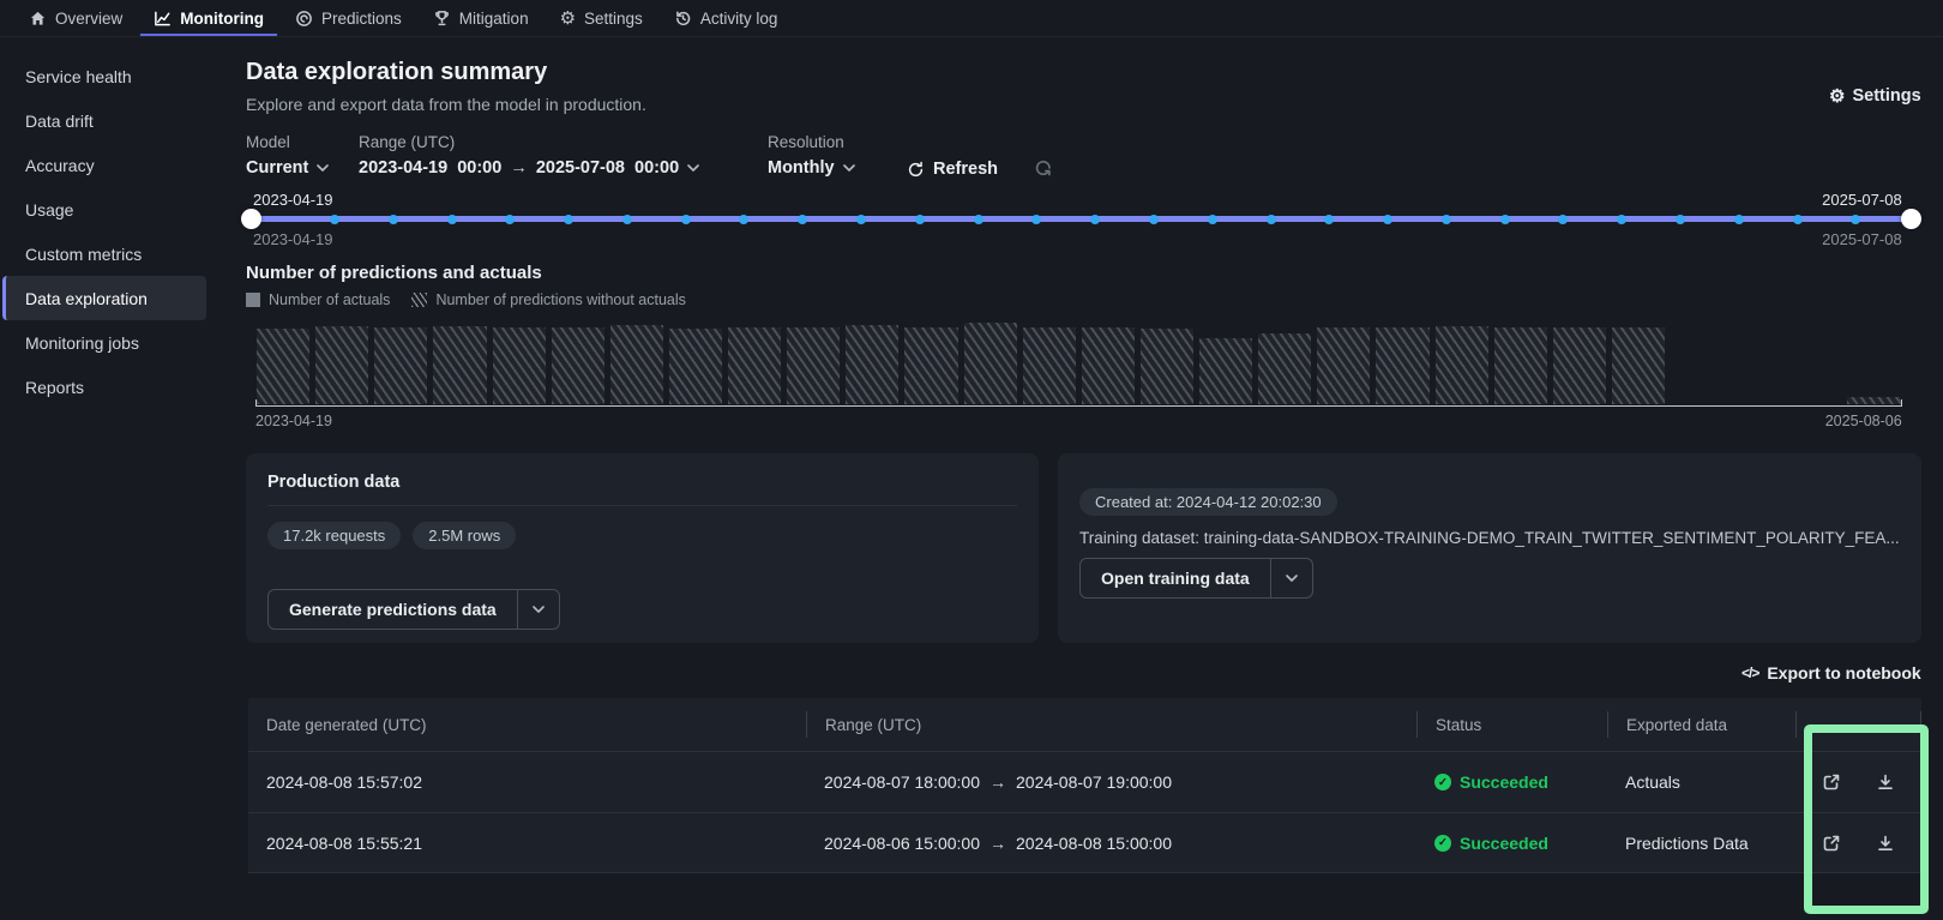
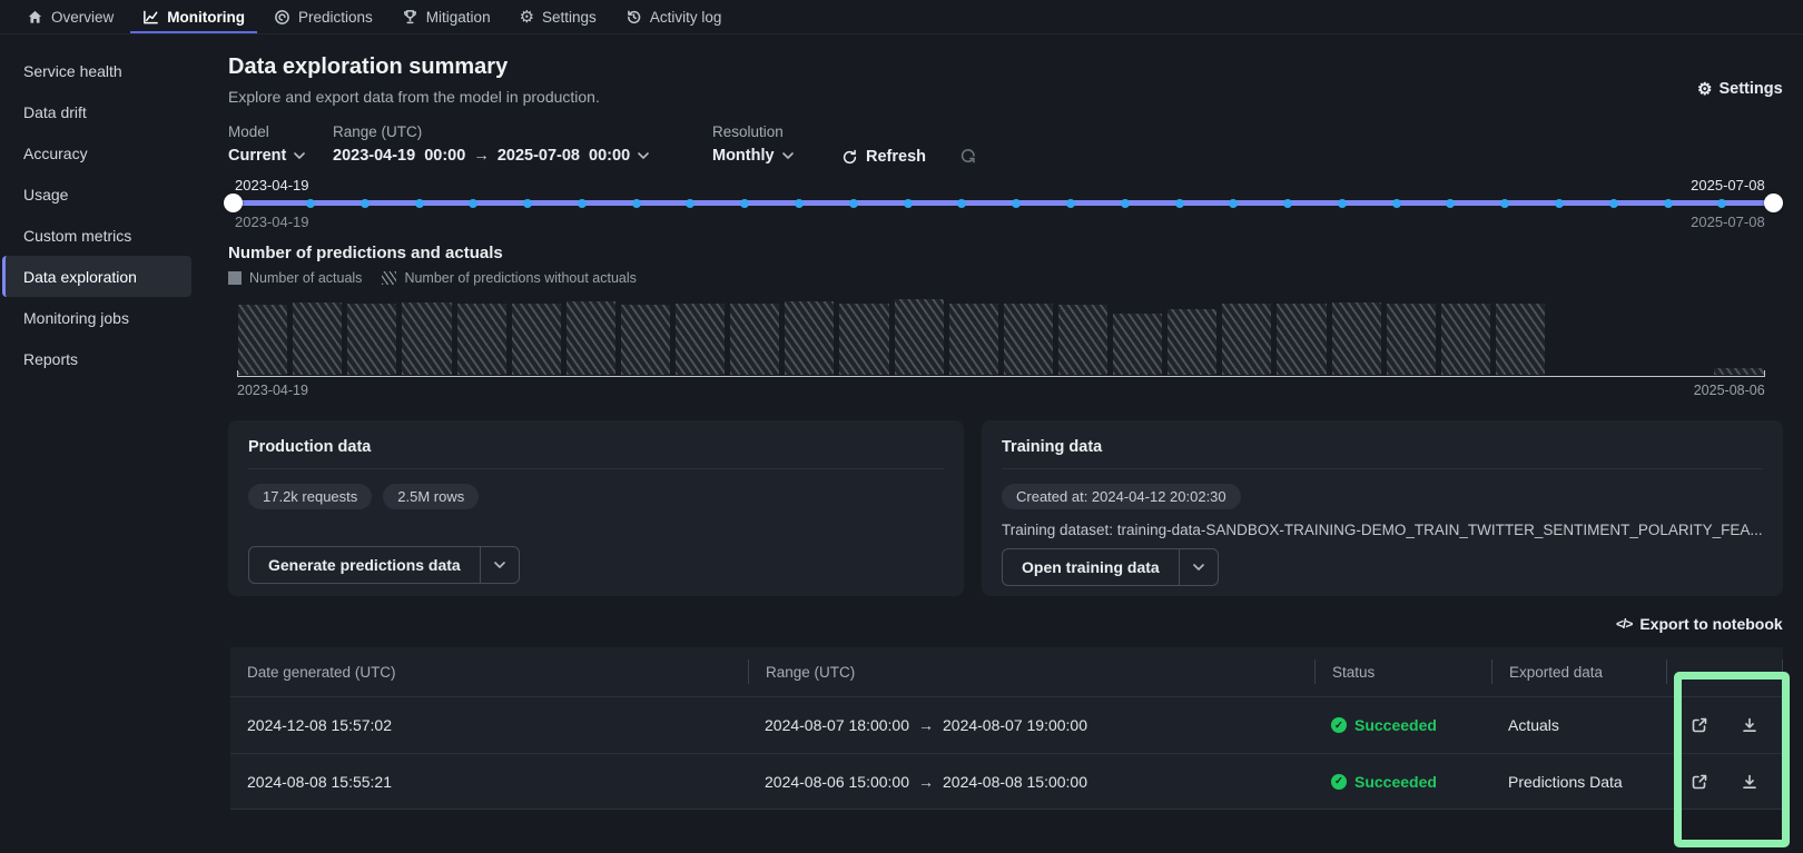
  Overview
  Monitoring
  Predictions
  Mitigation
  ⚙
  Settings
  Activity log
  Service health
  Data drift
  Accuracy
  Usage
  Custom metrics
  Data exploration
  Monitoring jobs
  Reports
  Data exploration summary
  Explore and export data from the model in production.
  ⚙
  Settings
  Model
  Current
  Range (UTC)
  2023-04-19 00:00
  →
  2025-07-08 00:00
  Resolution
  Monthly
  Refresh
  2023-04-19
  2023-04-19
  2025-07-08
  2025-07-08
  Number of predictions and actuals
  Number of actuals
  Number of predictions without actuals
  2023-04-19
  2025-08-06
  Production data
  17.2k requests
  2.5M rows
  Generate predictions data
+ Training data
  Created at: 2024-04-12 20:02:30
  Training dataset: training-data-SANDBOX-TRAINING-DEMO_TRAIN_TWITTER_SENTIMENT_POLARITY_FEA...
  Open training data
  </>
  Export to notebook
  Date generated (UTC)
  Range (UTC)
  Status
  Exported data
- 2024-08-08 15:57:02
+ 2024-12-08 15:57:02
  2024-08-07 18:00:00
  →
  2024-08-07 19:00:00
  ✓
  Succeeded
  Actuals
  2024-08-08 15:55:21
  2024-08-06 15:00:00
  →
  2024-08-08 15:00:00
  ✓
  Succeeded
  Predictions Data
